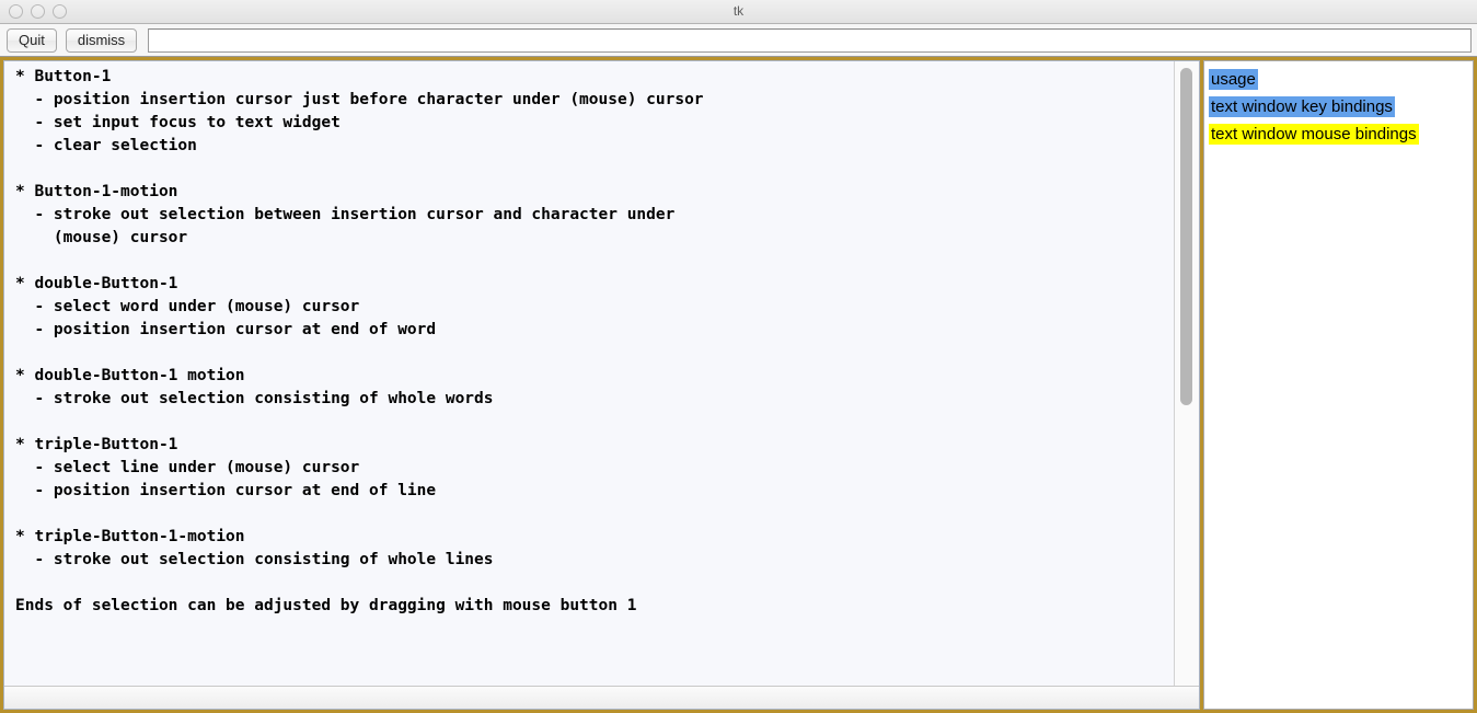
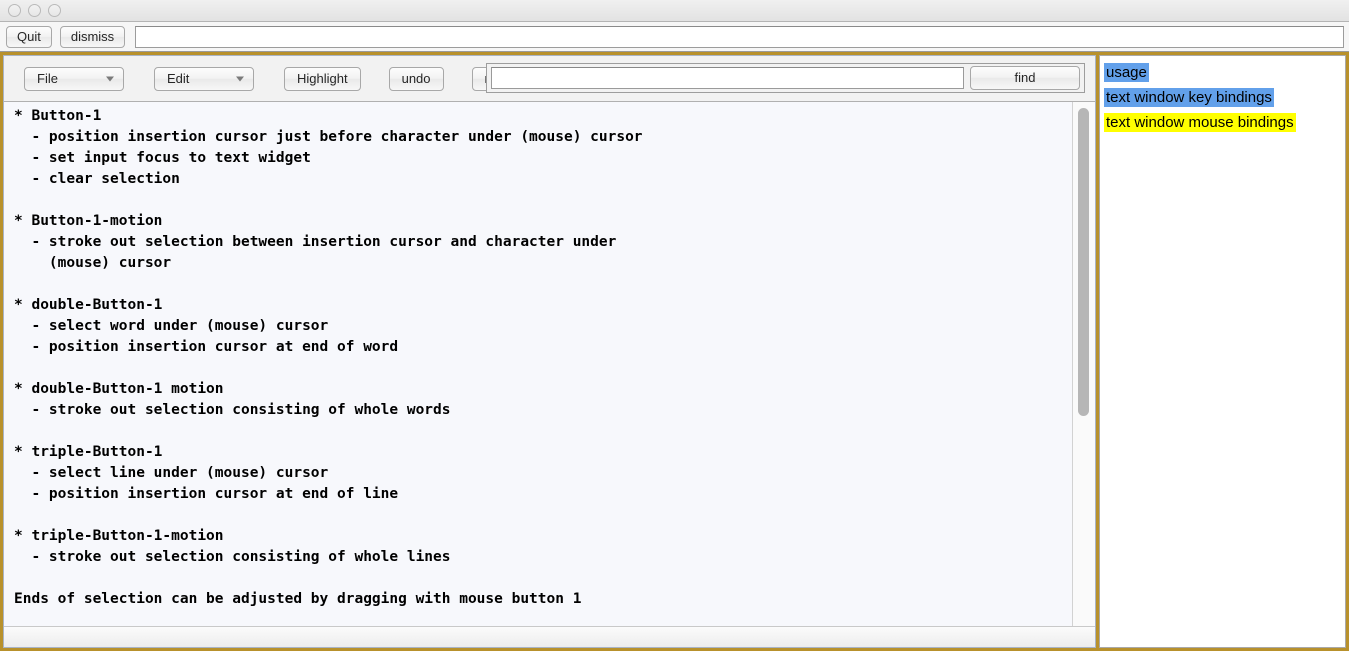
- tk
  Quit
  dismiss
+ File
+ Edit
+ Highlight
+ undo
+ find
  * Button-1
  - position insertion cursor just before character under (mouse) cursor
  - set input focus to text widget
  - clear selection
  * Button-1-motion
  - stroke out selection between insertion cursor and character under
  (mouse) cursor
  * double-Button-1
  - select word under (mouse) cursor
  - position insertion cursor at end of word
  * double-Button-1 motion
  - stroke out selection consisting of whole words
  * triple-Button-1
  - select line under (mouse) cursor
  - position insertion cursor at end of line
  * triple-Button-1-motion
  - stroke out selection consisting of whole lines
  Ends of selection can be adjusted by dragging with mouse button 1
  usage
  text window key bindings
  text window mouse bindings
